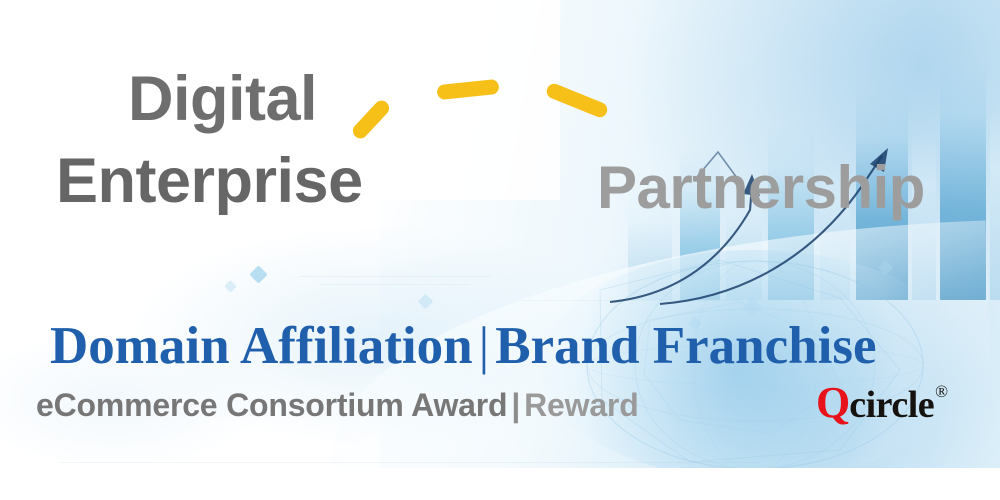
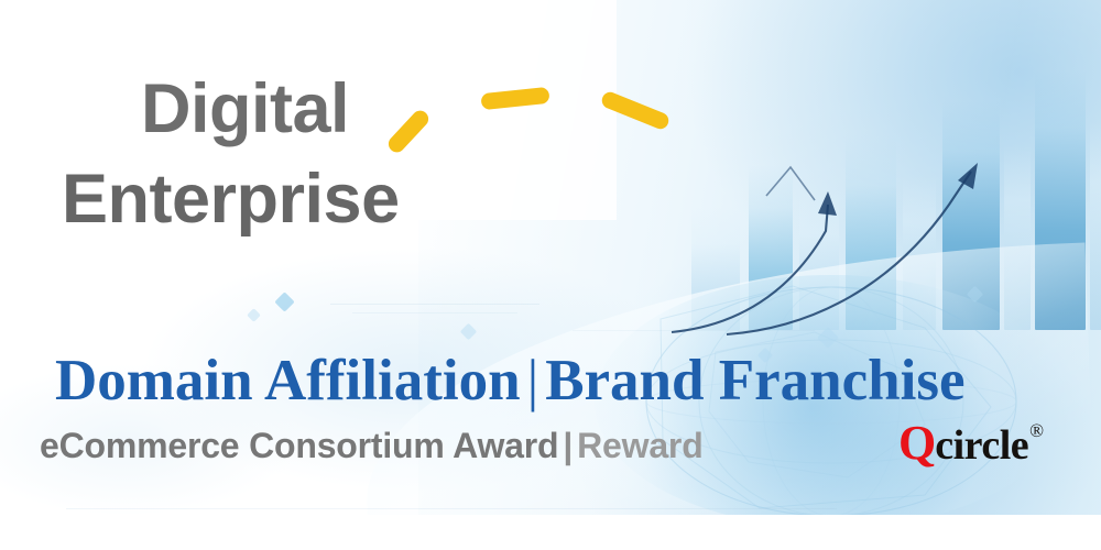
  Digital
  Enterprise
- Partnership
  Domain Affiliation|Brand Franchise
  eCommerce Consortium Award|Reward
  Qcircle®
